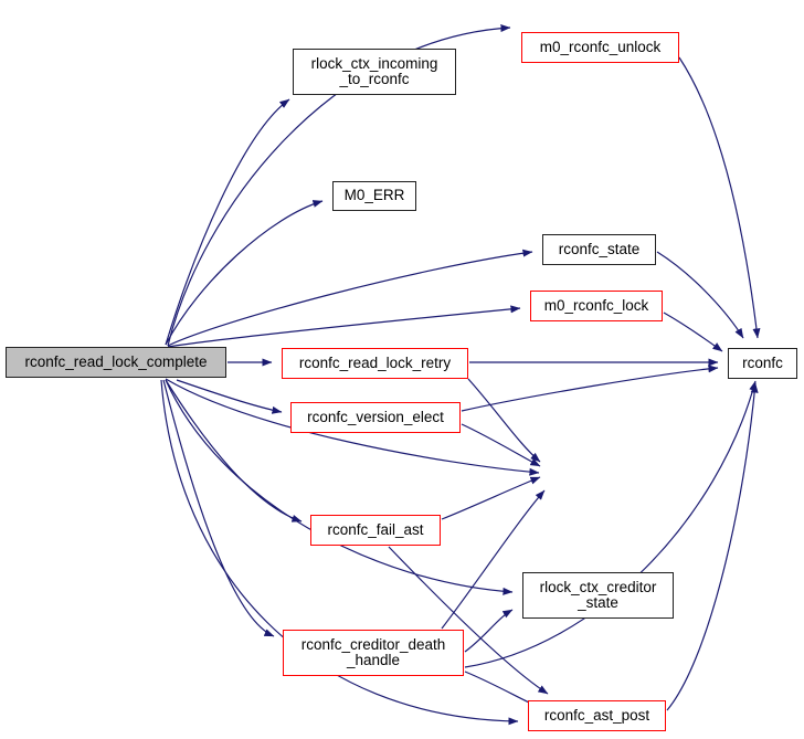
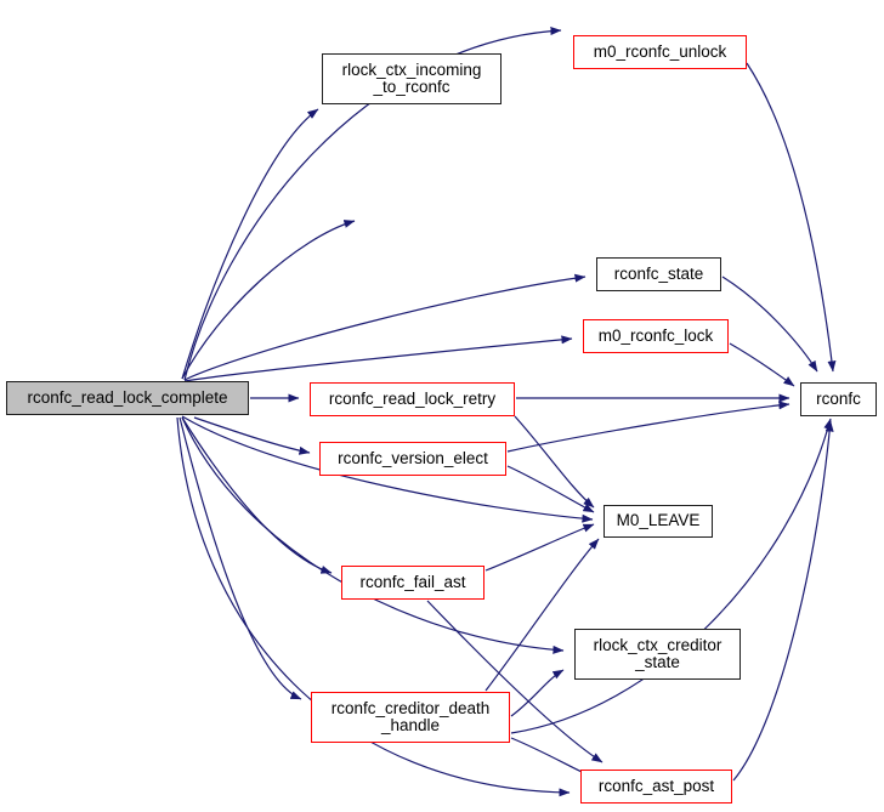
  rconfc_read_lock_complete
  rlock_ctx_incoming
  _to_rconfc
  m0_rconfc_unlock
- M0_ERR
  rconfc_state
  m0_rconfc_lock
  rconfc
  rconfc_read_lock_retry
  rconfc_version_elect
+ M0_LEAVE
  rconfc_fail_ast
  rlock_ctx_creditor
  _state
  rconfc_creditor_death
  _handle
  rconfc_ast_post
